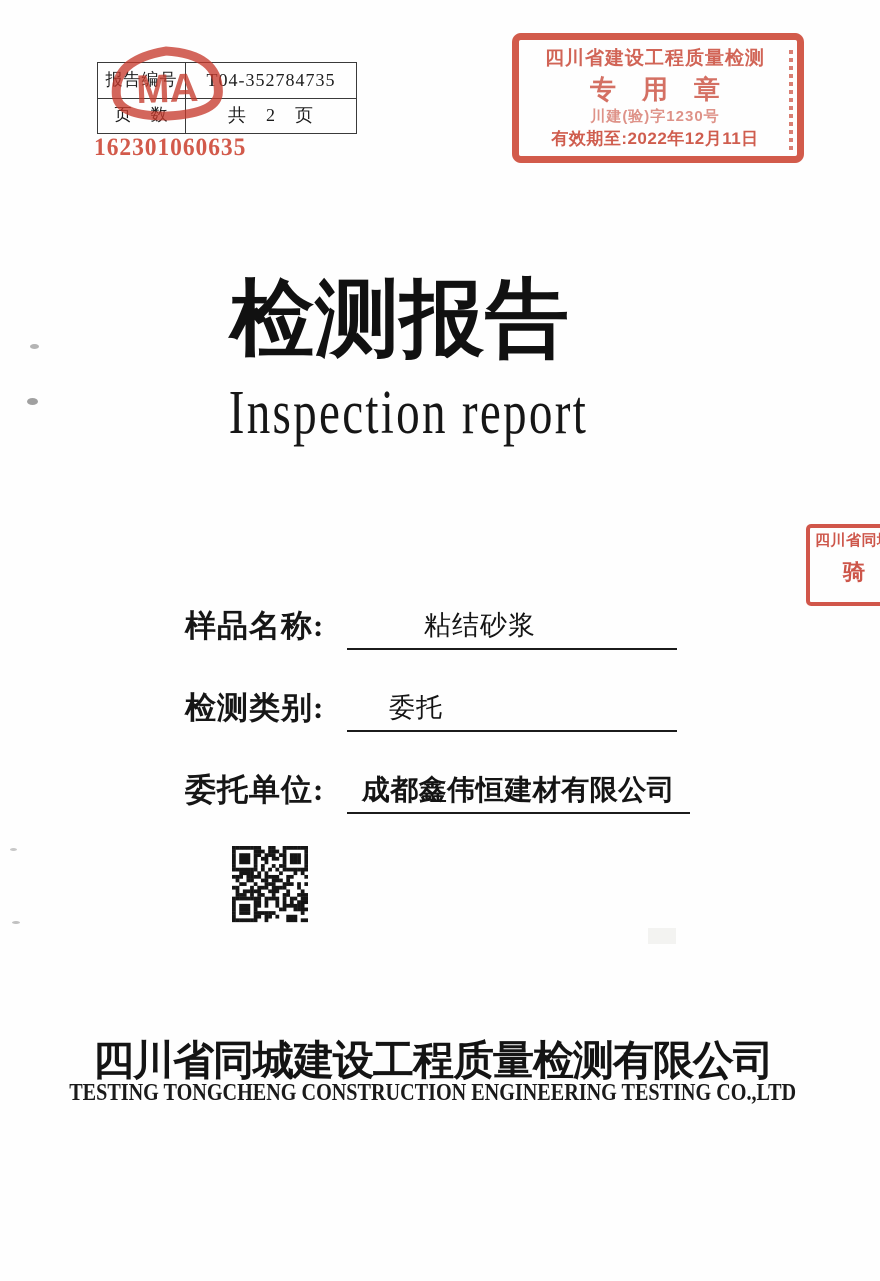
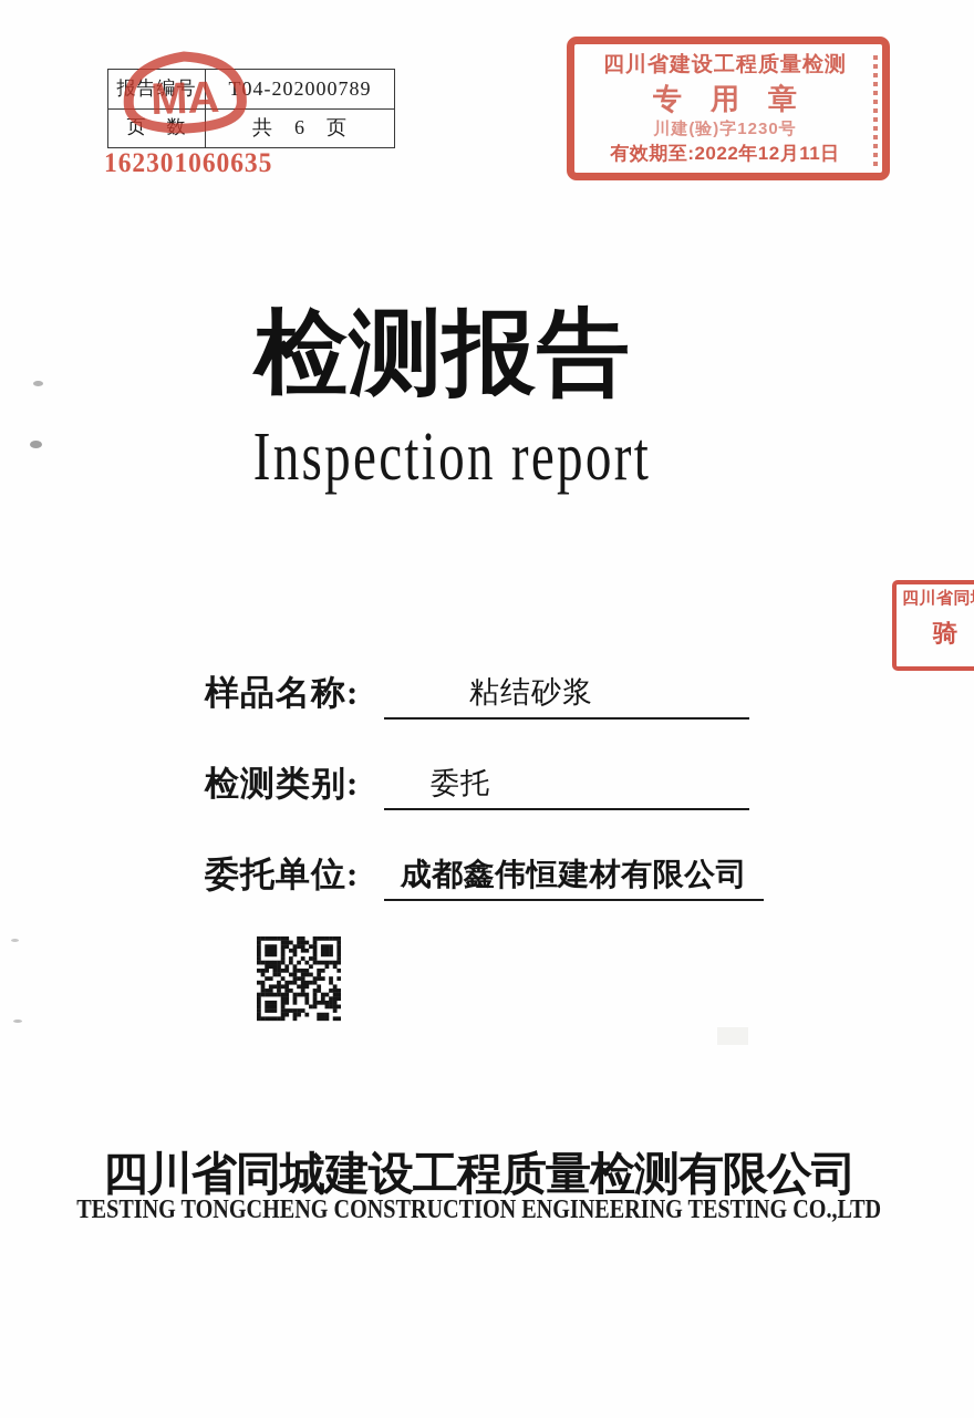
  报告编号
- T04-352784735
+ T04-202000789
  页 数
- 共 2 页
+ 共 6 页
  162301060635
  四川省建设工程质量检测
  专用章
  川建(验)字1230号
  有效期至:2022年12月11日
  检测报告
  Inspection report
  四川省同
  骑
  样品名称:
  粘结砂浆
  检测类别:
  委托
  委托单位:
  成都鑫伟恒建材有限公司
  四川省同城建设工程质量检测有限公司
  TESTING TONGCHENG CONSTRUCTION ENGINEERING TESTING CO.,LTD
